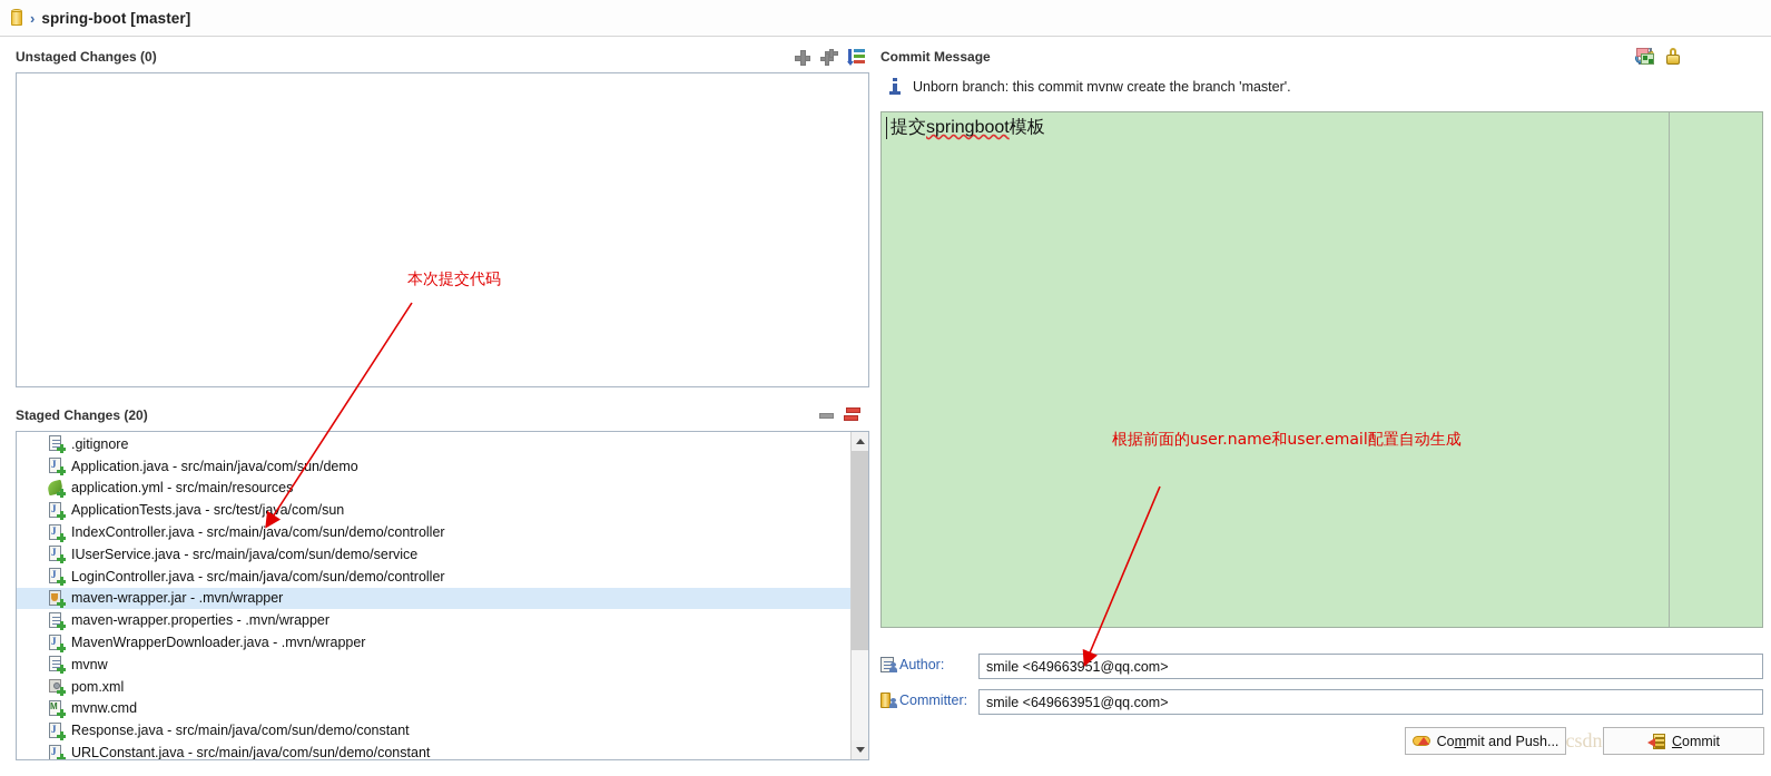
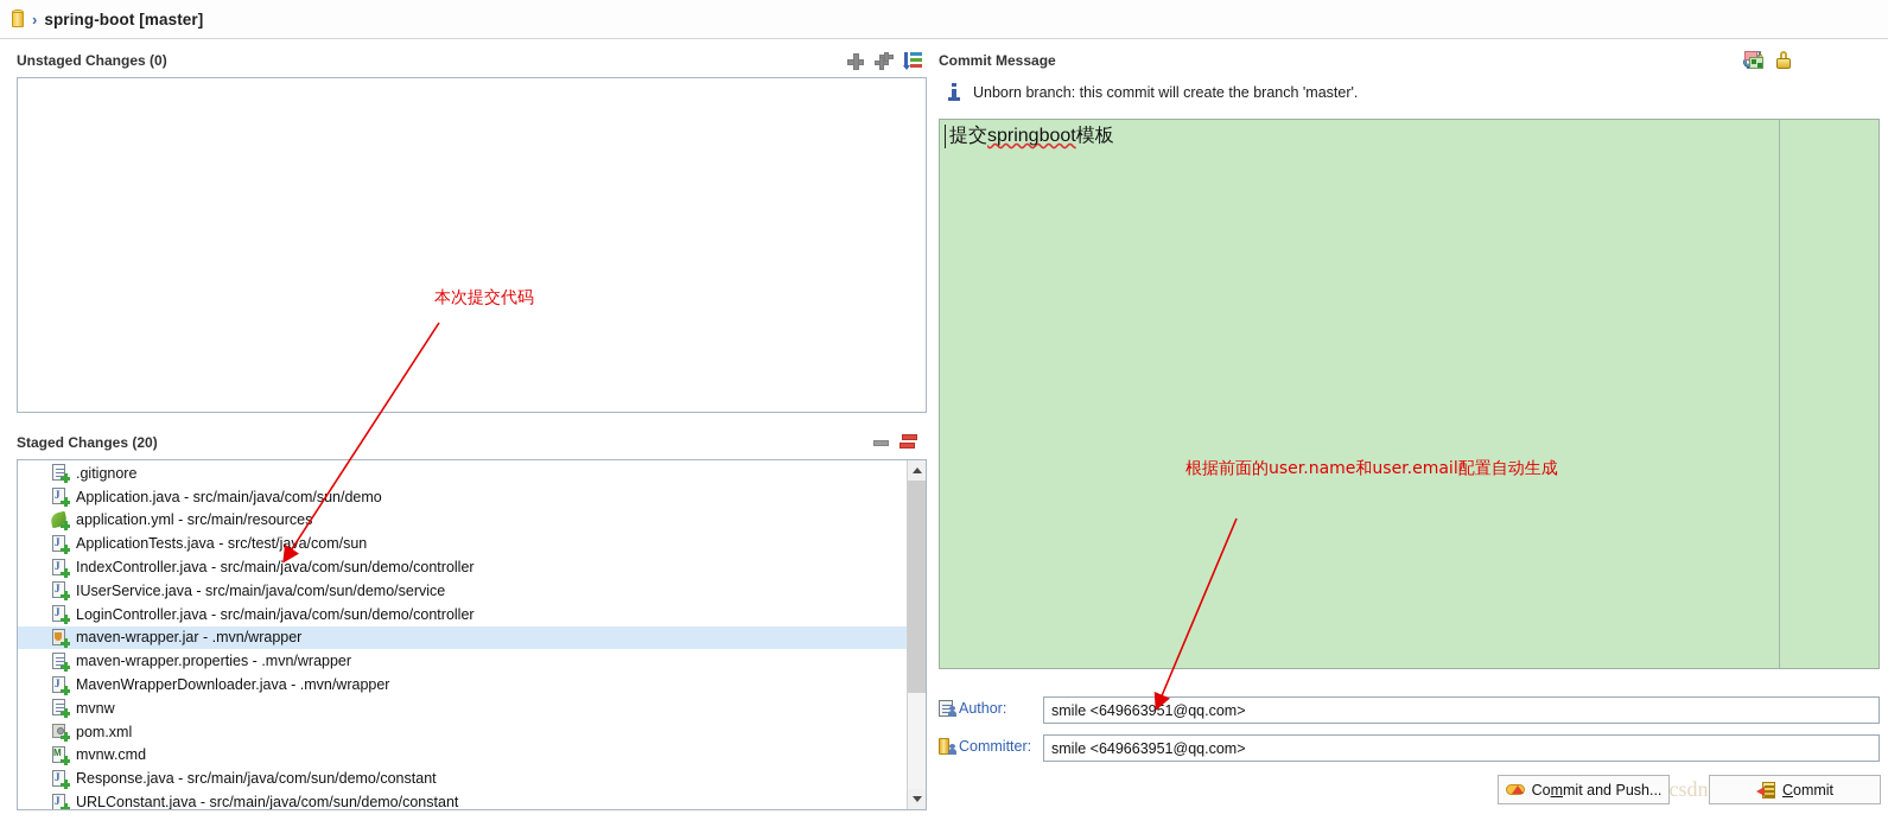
  ›
  spring-boot [master]
  Unstaged Changes (0)
  Staged Changes (20)
  .gitignore
  J
  Application.java - src/main/java/com/sun/demo
  application.yml - src/main/resources
  J
  ApplicationTests.java - src/test/jaa/com/sun
  J
  IndexController.java - src/main/java/com/sun/demo/controller
  J
  IUserService.java - src/main/java/com/sun/demo/service
  J
  LoginController.java - src/main/java/com/sun/demo/controller
  maven-wrapper.jar - .mvn/wrapper
  maven-wrapper.properties - .mvn/wrapper
  J
  MavenWrapperDownloader.java - .mvn/wrapper
  mvnw
  pom.xml
  M
  mvnw.cmd
  J
  Response.java - src/main/java/com/sun/demo/constant
  J
  URLConstant.java - src/main/java/com/sun/demo/constant
  Commit Message
- Unborn branch: this commit mvnw create the branch 'master'.
+ Unborn branch: this commit will create the branch 'master'.
  提交springboot模板
  Author:
  smile <649663951@qq.com>
  Committer:
  smile <649663951@qq.com>
  Commit and Push...
  Commit
  本次提交代码
  根据前面的user.name和user.email配置自动生成
